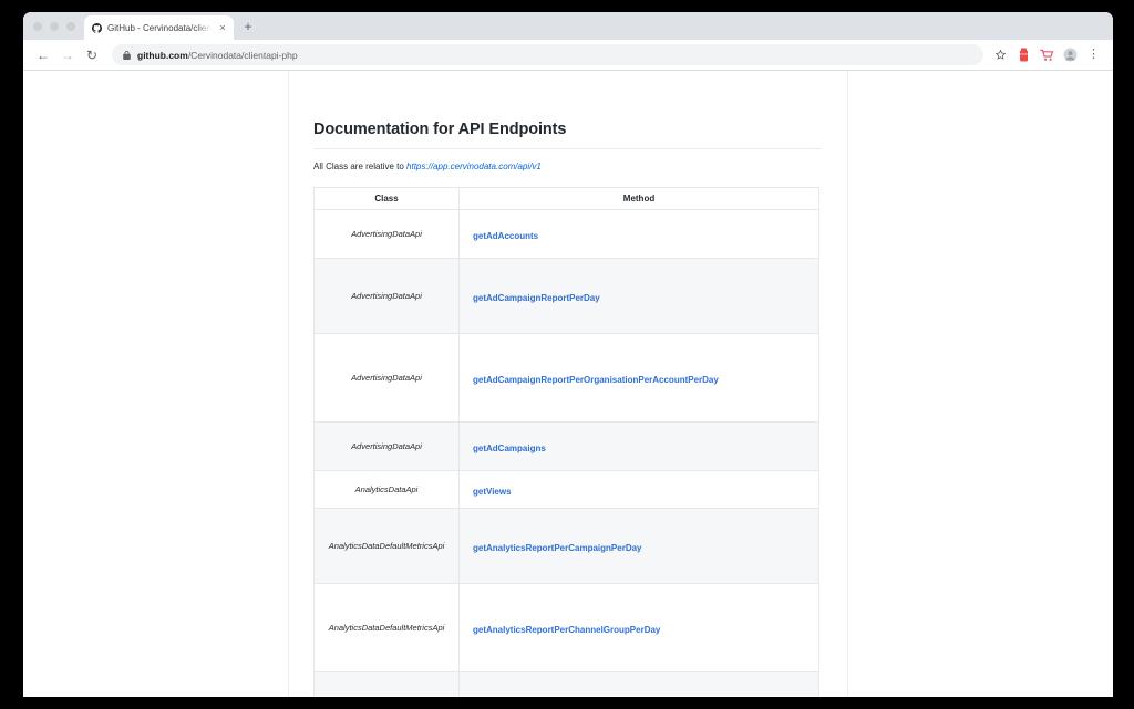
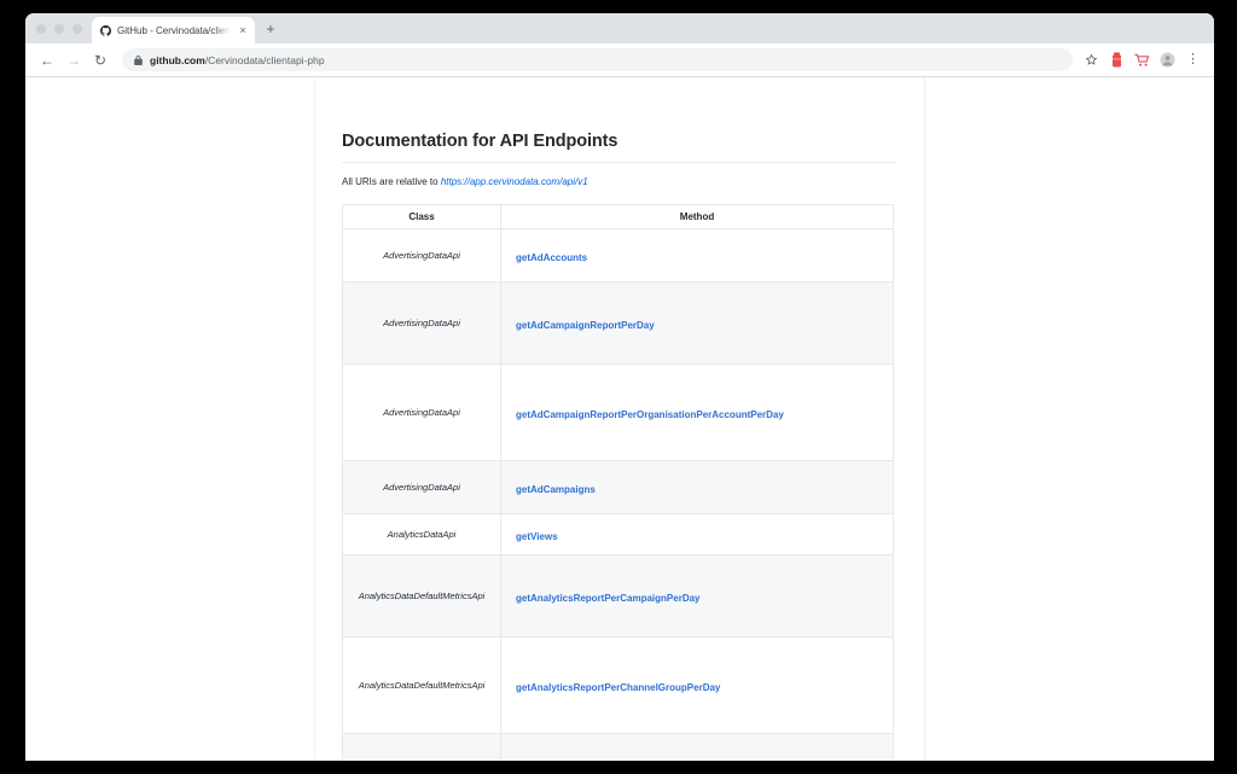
  GitHub - Cervinodata/clien
  ×
  +
  ←
  →
  ↻
  github.com/Cervinodata/clientapi-php
  ⋮
  Documentation for API Endpoints
- All Class are relative to https://app.cervinodata.com/api/v1
+ All URIs are relative to https://app.cervinodata.com/api/v1
  Class	Method
  AdvertisingDataApi	getAdAccounts
  AdvertisingDataApi	getAdCampaignReportPerDay
  AdvertisingDataApi	getAdCampaignReportPerOrganisationPerAccountPerDay
  AdvertisingDataApi	getAdCampaigns
  AnalyticsDataApi	getViews
  AnalyticsDataDefaultMetricsApi	getAnalyticsReportPerCampaignPerDay
  AnalyticsDataDefaultMetricsApi	getAnalyticsReportPerChannelGroupPerDay
